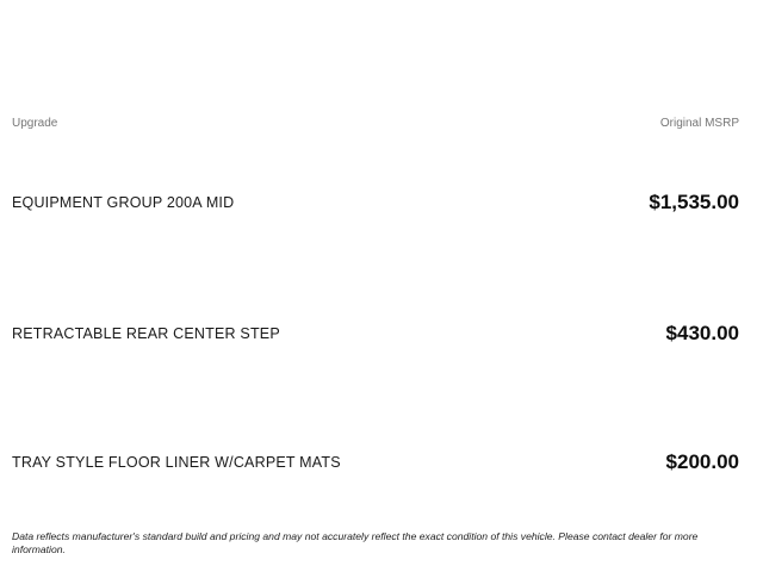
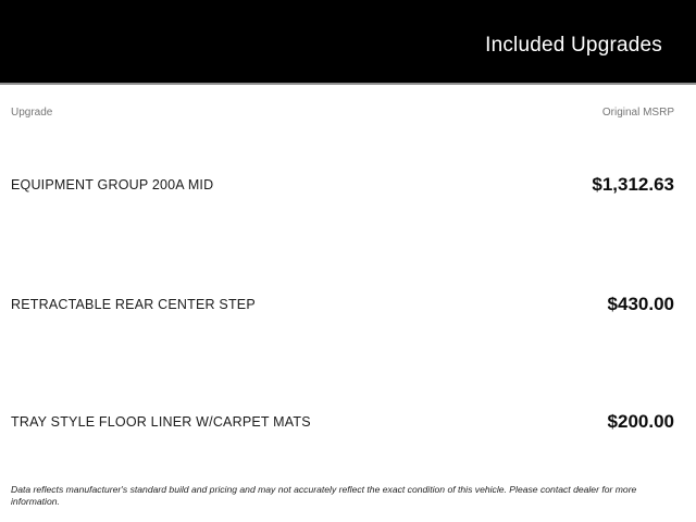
+ Included Upgrades
  Upgrade
  Original MSRP
  EQUIPMENT GROUP 200A MID
- $1,535.00
+ $1,312.63
  RETRACTABLE REAR CENTER STEP
  $430.00
  TRAY STYLE FLOOR LINER W/CARPET MATS
  $200.00
  Data reflects manufacturer's standard build and pricing and may not accurately reflect the exact condition of this vehicle. Please contact dealer for more information.
